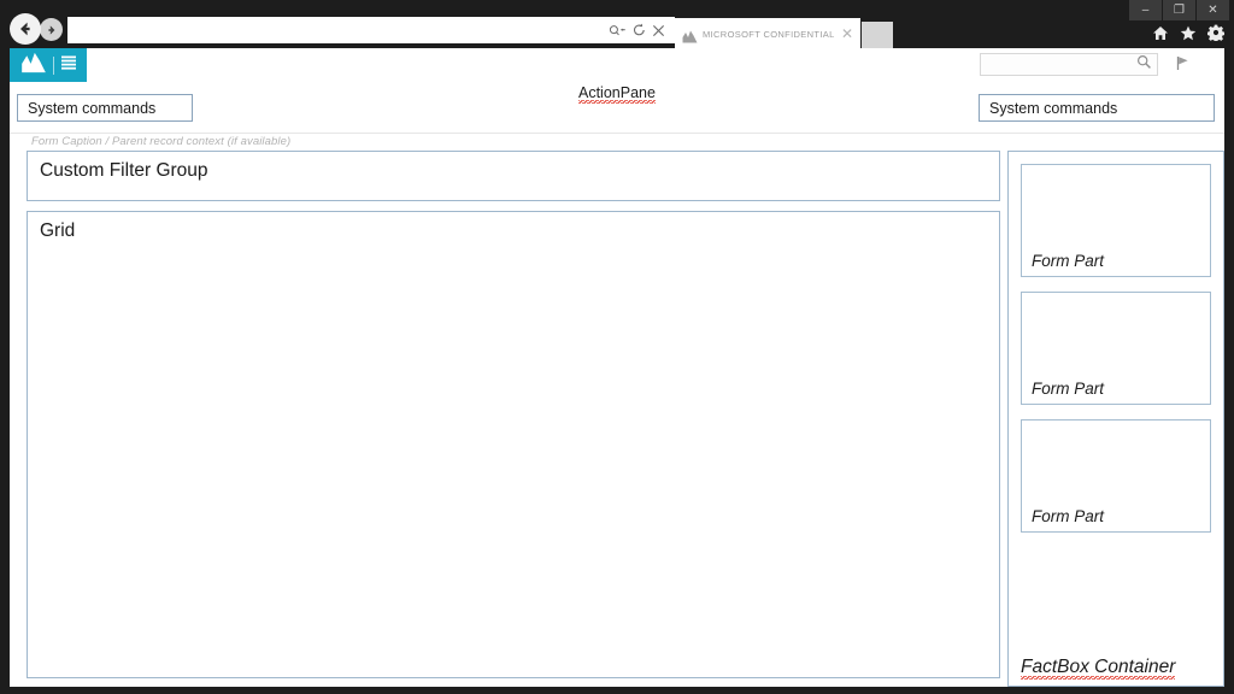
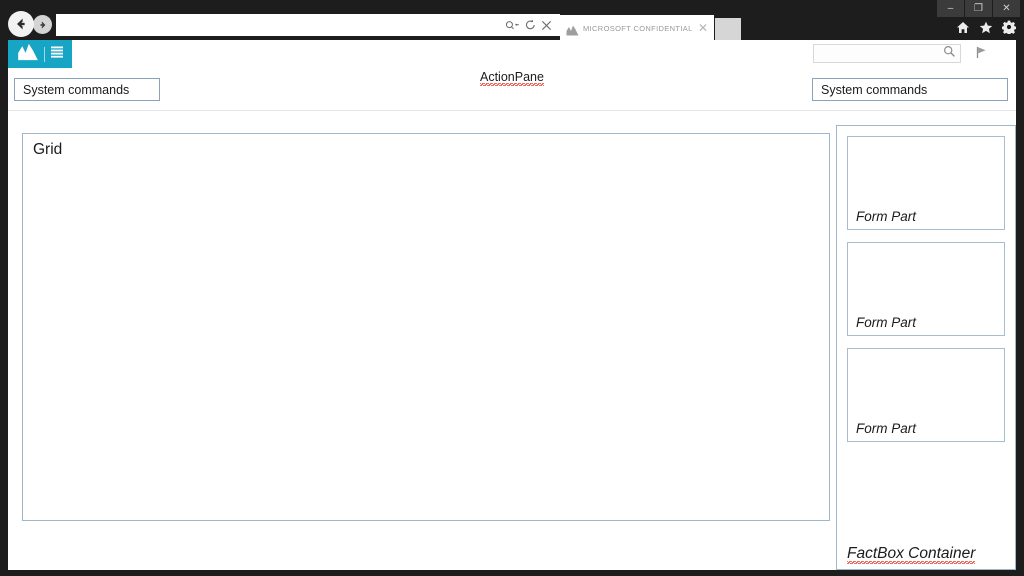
  MICROSOFT CONFIDENTIAL
  ✕
  –
  ❐
  ✕
  System commands
  System commands
  ActionPane
- Form Caption / Parent record context (if available)
- Custom Filter Group
  Grid
  Form Part
  Form Part
  Form Part
  FactBox Container
